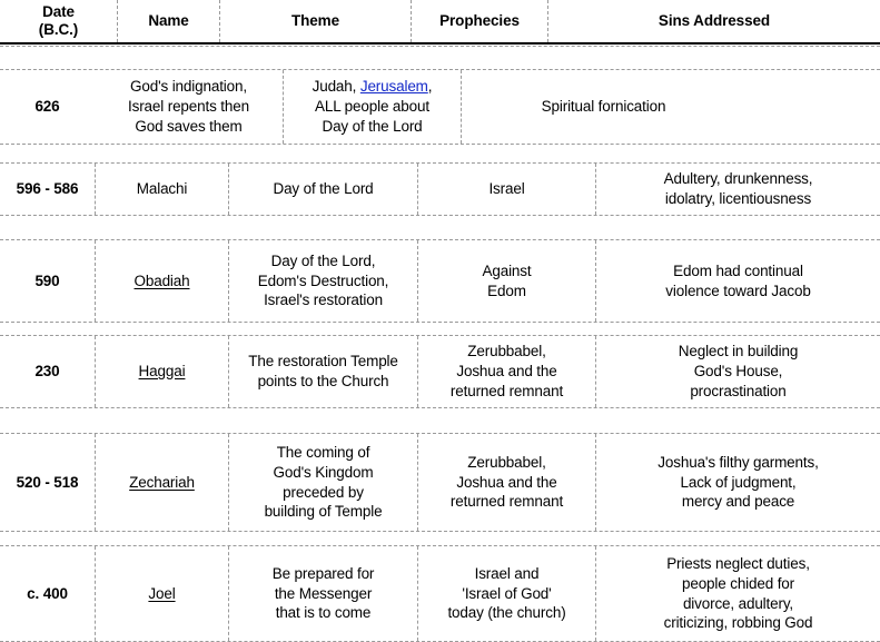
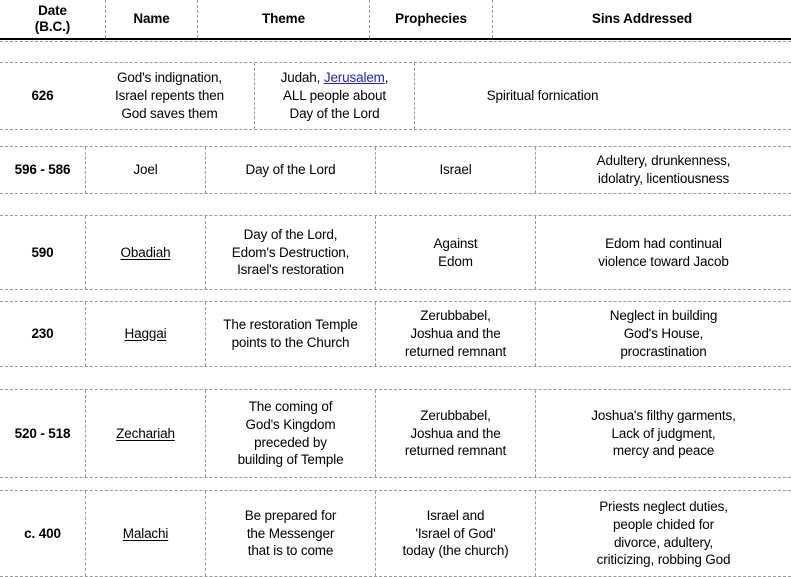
  Date
  (B.C.)
  Name
  Theme
  Prophecies
  Sins Addressed
  626
  God's indignation,
  Israel repents then
  God saves them
  Judah, Jerusalem,
  ALL people about
  Day of the Lord
  Spiritual fornication
  596 - 586
- Malachi
+ Joel
  Day of the Lord
  Israel
  Adultery, drunkenness,
  idolatry, licentiousness
  590
  Obadiah
  Day of the Lord,
  Edom's Destruction,
  Israel's restoration
  Against
  Edom
  Edom had continual
  violence toward Jacob
  230
  Haggai
  The restoration Temple
  points to the Church
  Zerubbabel,
  Joshua and the
  returned remnant
  Neglect in building
  God's House,
  procrastination
  520 - 518
  Zechariah
  The coming of
  God's Kingdom
  preceded by
  building of Temple
  Zerubbabel,
  Joshua and the
  returned remnant
  Joshua's filthy garments,
  Lack of judgment,
  mercy and peace
  c. 400
- Joel
+ Malachi
  Be prepared for
  the Messenger
  that is to come
  Israel and
  'Israel of God'
  today (the church)
  Priests neglect duties,
  people chided for
  divorce, adultery,
  criticizing, robbing God
